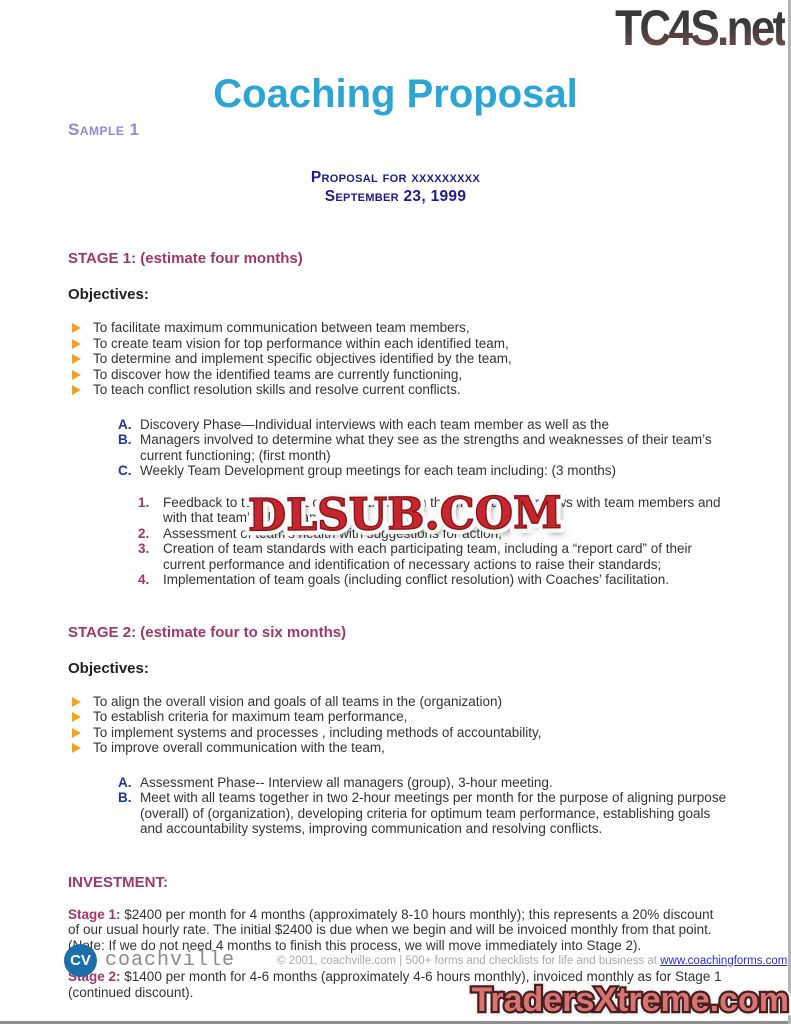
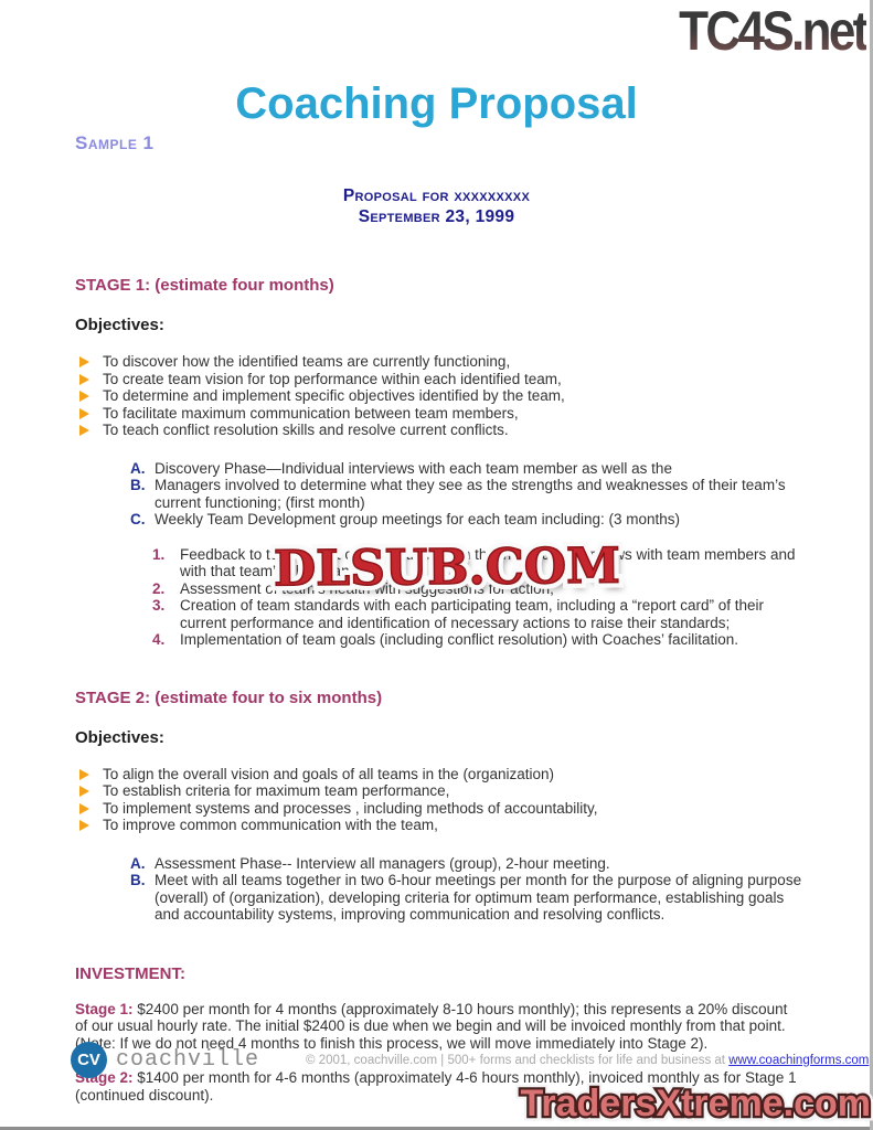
  TC4S.net
  Coaching Proposal
  Sample 1
  Proposal for xxxxxxxxx
  September 23, 1999
  STAGE 1: (estimate four months)
  Objectives:
- To facilitate maximum communication between team members,
+ To discover how the identified teams are currently functioning,
  To create team vision for top performance within each identified team,
  To determine and implement specific objectives identified by the team,
- To discover how the identified teams are currently functioning,
+ To facilitate maximum communication between team members,
  To teach conflict resolution skills and resolve current conflicts.
  A.
  Discovery Phase—Individual interviews with each team member as well as the
  B.
  Managers involved to determine what they see as the strengths and weaknesses of their team’s current functioning; (first month)
  C.
  Weekly Team Development group meetings for each team including: (3 months)
  1.
  Feedback to team about common themes in the individual interviews with team members and with that team’s physician;
  2.
  Assessment of team’s health with suggestions for action;
  3.
  Creation of team standards with each participating team, including a “report card” of their current performance and identification of necessary actions to raise their standards;
  4.
  Implementation of team goals (including conflict resolution) with Coaches’ facilitation.
  STAGE 2: (estimate four to six months)
  Objectives:
  To align the overall vision and goals of all teams in the (organization)
  To establish criteria for maximum team performance,
  To implement systems and processes , including methods of accountability,
- To improve overall communication with the team,
+ To improve common communication with the team,
  A.
- Assessment Phase-- Interview all managers (group), 3-hour meeting.
+ Assessment Phase-- Interview all managers (group), 2-hour meeting.
  B.
- Meet with all teams together in two 2-hour meetings per month for the purpose of aligning purpose (overall) of (organization), developing criteria for optimum team performance, establishing goals and accountability systems, improving communication and resolving conflicts.
+ Meet with all teams together in two 6-hour meetings per month for the purpose of aligning purpose (overall) of (organization), developing criteria for optimum team performance, establishing goals and accountability systems, improving communication and resolving conflicts.
  INVESTMENT:
  Stage 1: $2400 per month for 4 months (approximately 8-10 hours monthly); this represents a 20% discount of our usual hourly rate. The initial $2400 is due when we begin and will be invoiced monthly from that point. (te: If we do not need 4 months to finish this process, we will move immediately into Stage 2).
  Sage 2: $1400 per month for 4-6 months (approximately 4-6 hours monthly), invoiced monthly as for Stage 1 (continued discount).
  CV
  coachville
  © 2001, coachville.com | 500+ forms and checklists for life and business at www.coachingforms.com
  DLSUB.COM
  TradersXtreme.com
